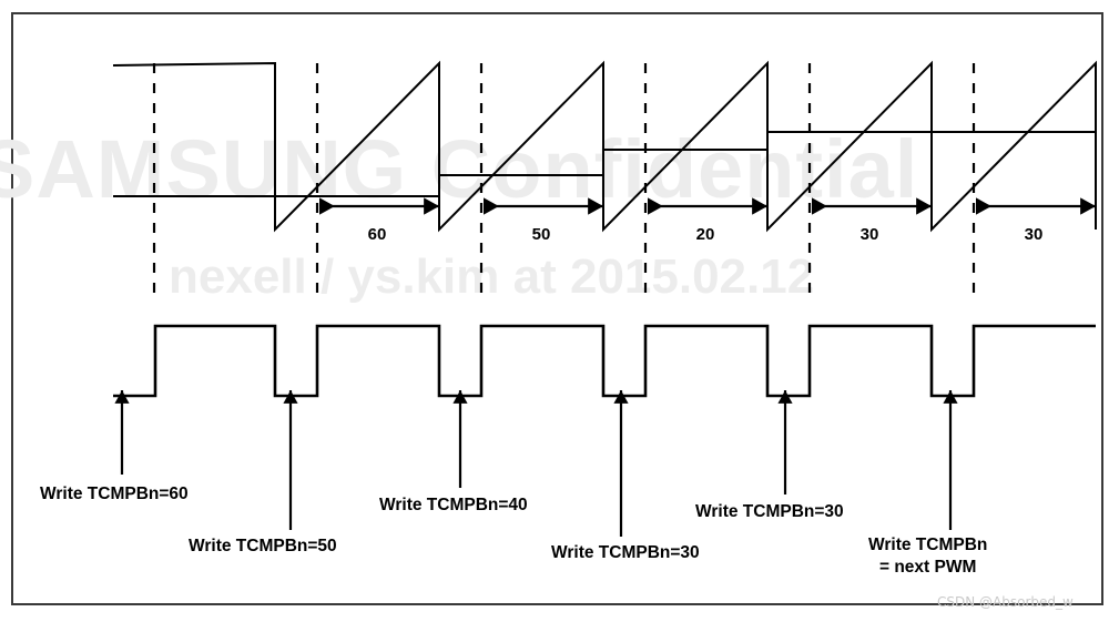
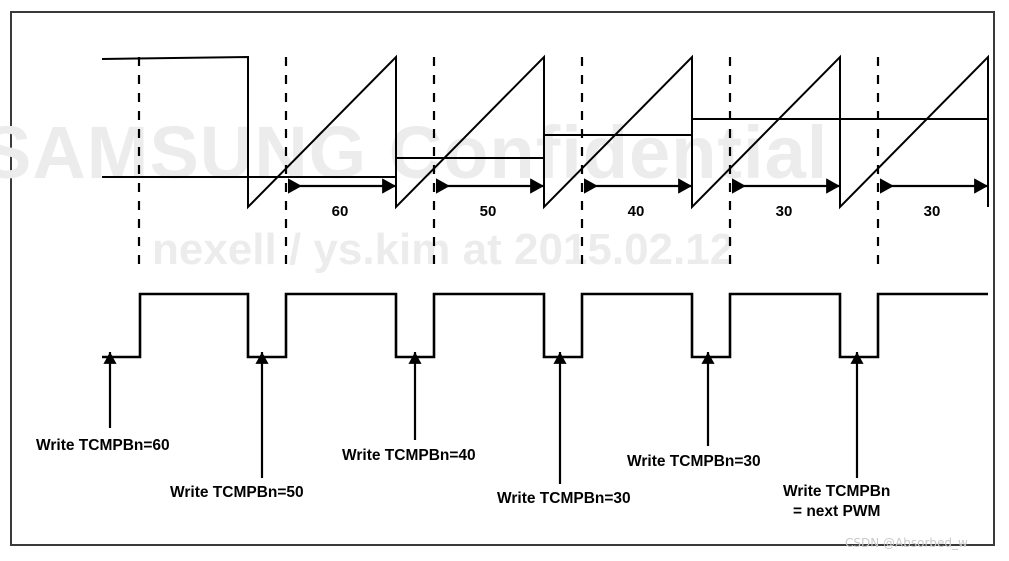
  SAMSUNG Confidenial
  nexell / ys.kim at 2015.02.12
  CSDN @Absorbed_w
  60
  50
- 20
+ 40
  30
  30
  Write TCMPBn=60
  Write TCMPBn=50
  Write TCMPBn=40
  Write TCMPBn=30
  Write TCMPBn=30
  Write TCMPBn
  = next PWM
